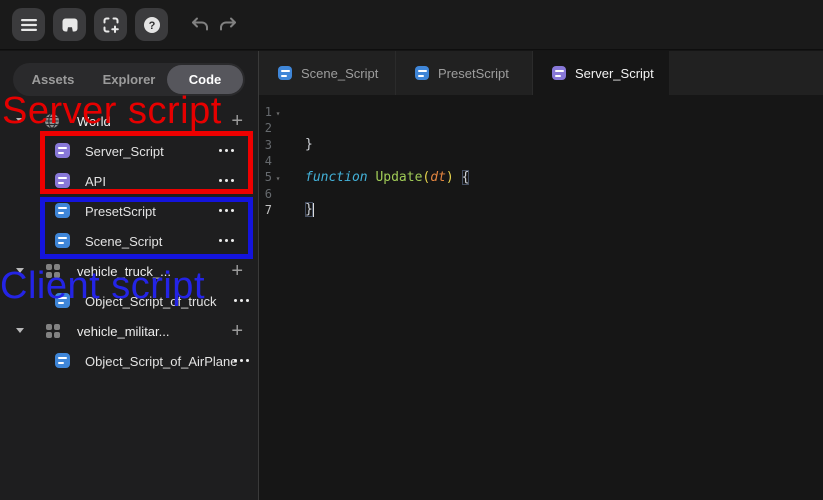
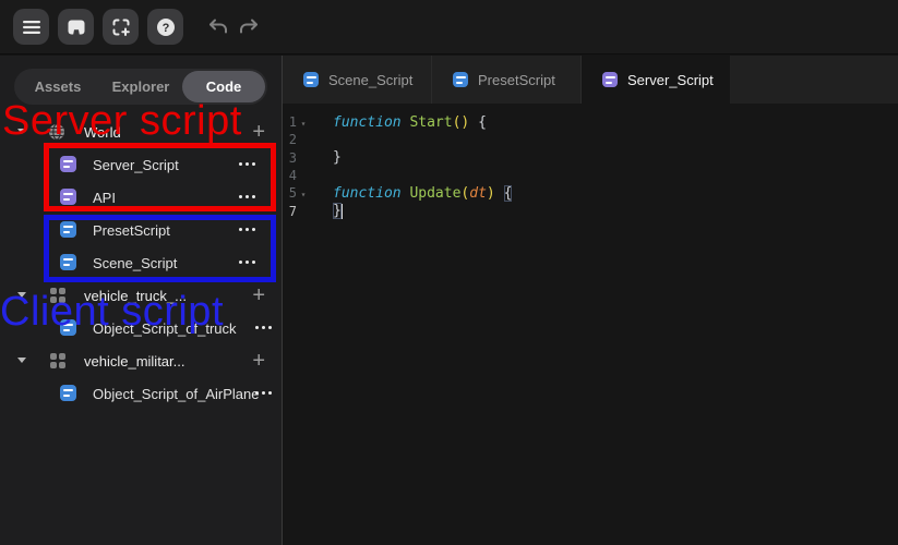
  ?
  Assets
  Explorer
  Code
  World
  +
  Server_Script
  API
  PresetScript
  Scene_Script
  vehicle_truck_...
  +
  Object_Script_of_truck
  vehicle_militar...
  +
  Object_Script_of_AirPlan
  Scene_Script
  PresetScript
  Server_Script
  1
  ▾
+ function Start() {
  2
  3
  }
  4
  5
  ▾
  function Update(dt) {
- 6
  7
  }
  Server script
  Client script
